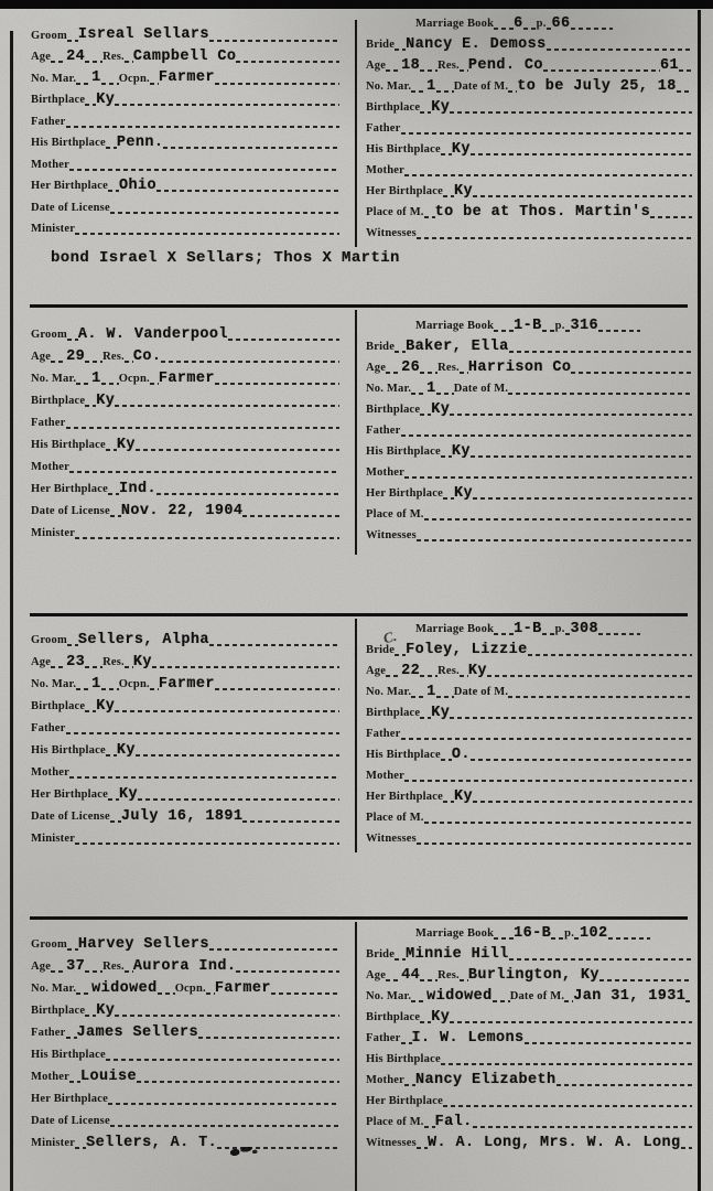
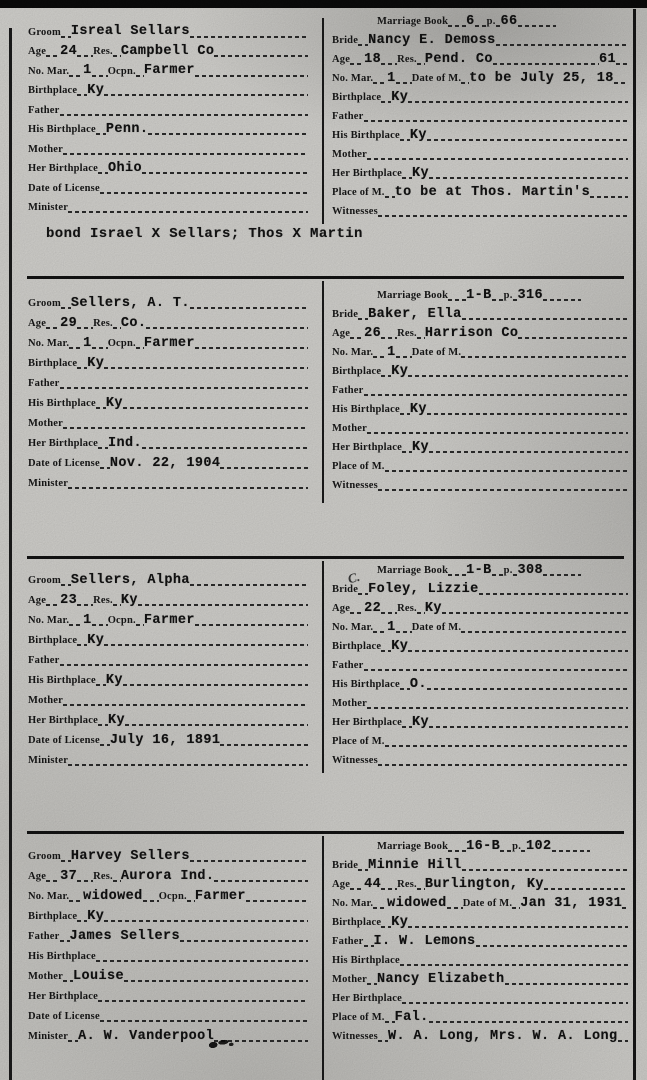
  Groom
  Isreal Sellars
  Age
  24
  Res.
  Campbell Co
  No. Mar.
  1
  Ocpn.
  Farmer
  Birthplace
  Ky
  Father
  His Birthplace
  Penn.
  Mother
  Her Birthplace
  Ohio
  Date of License
  Minister
  Marriage Book
  6
  p.
  66
  Bride
  Nancy E. Demoss
  Age
  18
  Res.
  Pend. Co
  61
  No. Mar.
  1
  Date of M.
  to be July 25, 18
  Birthplace
  Ky
  Father
  His Birthplace
  Ky
  Mother
  Her Birthplace
  Ky
  Place of M.
  to be at Thos. Martin's
  Witnesses
  bond Israel X Sellars; Thos X Martin
  Groom
- A. W. Vanderpool
+ Sellers, A. T.
  Age
  29
  Res.
  Co.
  No. Mar.
  1
  Ocpn.
  Farmer
  Birthplace
  Ky
  Father
  His Birthplace
  Ky
  Mother
  Her Birthplace
  Ind.
  Date of License
  Nov. 22, 1904
  Minister
  Marriage Book
  1-B
  p.
  316
  Bride
  Baker, Ella
  Age
  26
  Res.
  Harrison Co
  No. Mar.
  1
  Date of M.
  Birthplace
  Ky
  Father
  His Birthplace
  Ky
  Mother
  Her Birthplace
  Ky
  Place of M.
  Witnesses
  Groom
  Sellers, Alpha
  Age
  23
  Res.
  Ky
  No. Mar.
  1
  Ocpn.
  Farmer
  Birthplace
  Ky
  Father
  His Birthplace
  Ky
  Mother
  Her Birthplace
  Ky
  Date of License
  July 16, 1891
  Minister
  Marriage Book
  1-B
  p.
  308
  Bride
  Foley, Lizzie
  Age
  22
  Res.
  Ky
  No. Mar.
  1
  Date of M.
  Birthplace
  Ky
  Father
  His Birthplace
  O.
  Mother
  Her Birthplace
  Ky
  Place of M.
  Witnesses
  Groom
  Harvey Sellers
  Age
  37
  Res.
  Aurora Ind.
  No. Mar.
  widowed
  Ocpn.
  Farmer
  Birthplace
  Ky
  Father
  James Sellers
  His Birthplace
  Mother
  Louise
  Her Birthplace
  Date of License
  Minister
- Sellers, A. T.
+ A. W. Vanderpool
  Marriage Book
  16-B
  p.
  102
  Bride
  Minnie Hill
  Age
  44
  Res.
  Burlington, Ky
  No. Mar.
  widowed
  Date of M.
  Jan 31, 1931
  Birthplace
  Ky
  Father
  I. W. Lemons
  His Birthplace
  Mother
  Nancy Elizabeth
  Her Birthplace
  Place of M.
  Fal.
  Witnesses
  W. A. Long, Mrs. W. A. Long
